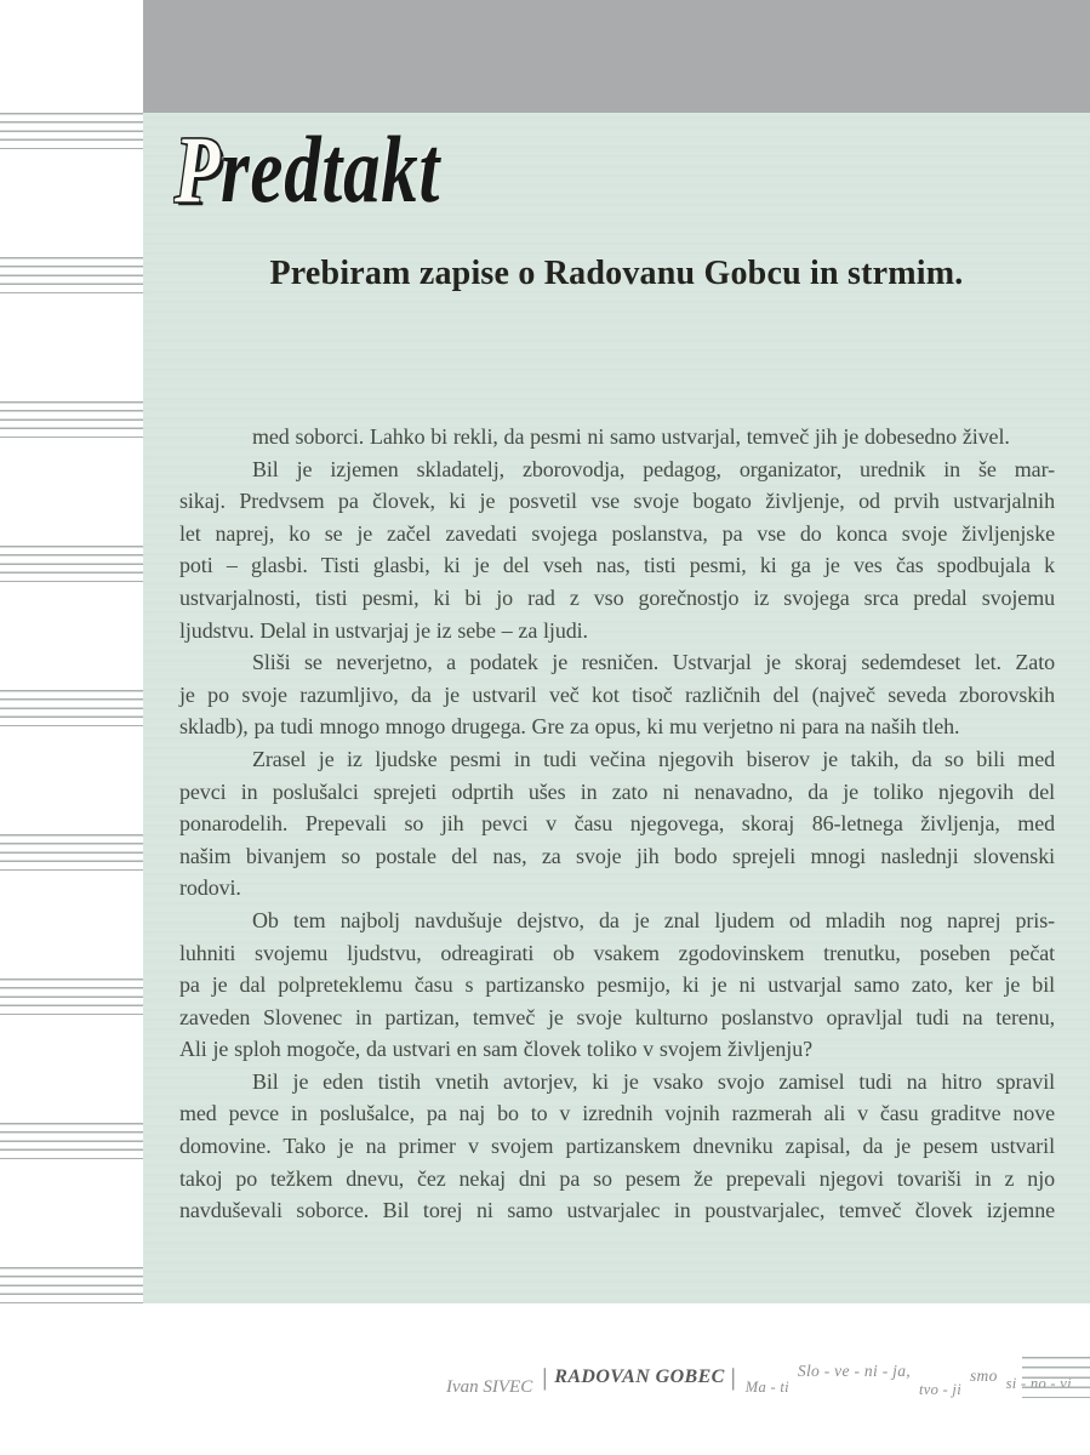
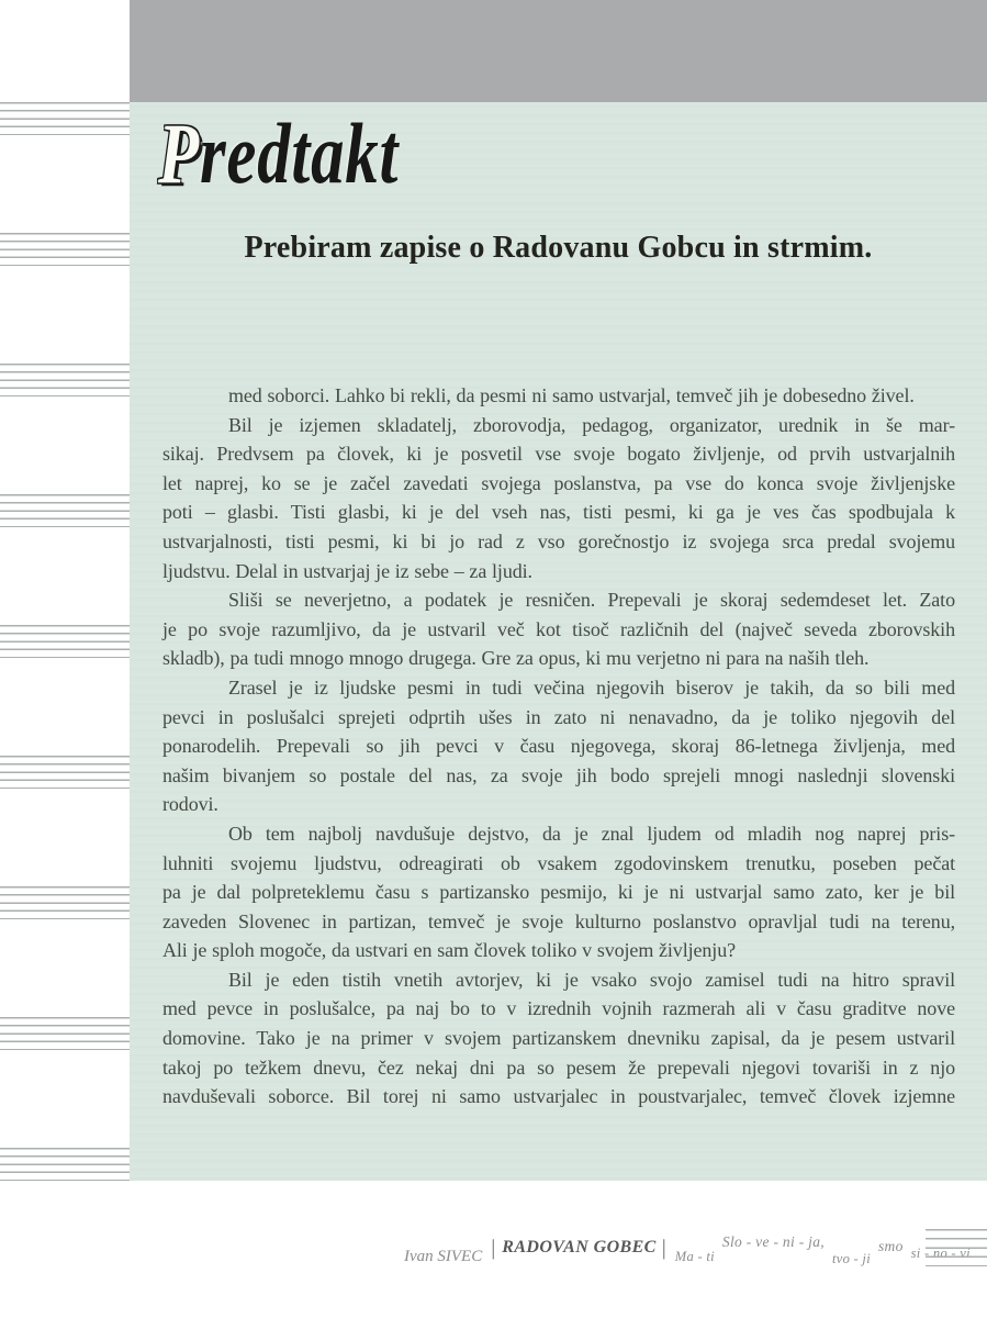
  Predtakt
  Prebiram zapise o Radovanu Gobcu in strmim.
  med soborci. Lahko bi rekli, da pesmi ni samo ustvarjal, temveč jih je dobesedno živel.
  Bil je izjemen skladatelj, zborovodja, pedagog, organizator, urednik in še mar-
  sikaj. Predvsem pa človek, ki je posvetil vse svoje bogato življenje, od prvih ustvarjalnih
  let naprej, ko se je začel zavedati svojega poslanstva, pa vse do konca svoje življenjske
  poti – glasbi. Tisti glasbi, ki je del vseh nas, tisti pesmi, ki ga je ves čas spodbujala k
  ustvarjalnosti, tisti pesmi, ki bi jo rad z vso gorečnostjo iz svojega srca predal svojemu
  ljudstvu. Delal in ustvarjaj je iz sebe – za ljudi.
- Sliši se neverjetno, a podatek je resničen. Ustvarjal je skoraj sedemdeset let. Zato
+ Sliši se neverjetno, a podatek je resničen. Prepevali je skoraj sedemdeset let. Zato
  je po svoje razumljivo, da je ustvaril več kot tisoč različnih del (največ seveda zborovskih
  skladb), pa tudi mnogo mnogo drugega. Gre za opus, ki mu verjetno ni para na naših tleh.
  Zrasel je iz ljudske pesmi in tudi večina njegovih biserov je takih, da so bili med
  pevci in poslušalci sprejeti odprtih ušes in zato ni nenavadno, da je toliko njegovih del
  ponarodelih. Prepevali so jih pevci v času njegovega, skoraj 86-letnega življenja, med
  našim bivanjem so postale del nas, za svoje jih bodo sprejeli mnogi naslednji slovenski
  rodovi.
  Ob tem najbolj navdušuje dejstvo, da je znal ljudem od mladih nog naprej pris-
  luhniti svojemu ljudstvu, odreagirati ob vsakem zgodovinskem trenutku, poseben pečat
  pa je dal polpreteklemu času s partizansko pesmijo, ki je ni ustvarjal samo zato, ker je bil
  zaveden Slovenec in partizan, temveč je svoje kulturno poslanstvo opravljal tudi na terenu,
  Ali je sploh mogoče, da ustvari en sam človek toliko v svojem življenju?
  Bil je eden tistih vnetih avtorjev, ki je vsako svojo zamisel tudi na hitro spravil
  med pevce in poslušalce, pa naj bo to v izrednih vojnih razmerah ali v času graditve nove
  domovine. Tako je na primer v svojem partizanskem dnevniku zapisal, da je pesem ustvaril
  takoj po težkem dnevu, čez nekaj dni pa so pesem že prepevali njegovi tovariši in z njo
  navduševali soborce. Bil torej ni samo ustvarjalec in poustvarjalec, temveč človek izjemne
  Ivan SIVEC
  |
  RADOVAN GOBEC
  |
  Ma - ti
  Slo - ve - ni - ja,
  tvo - ji
  smo
